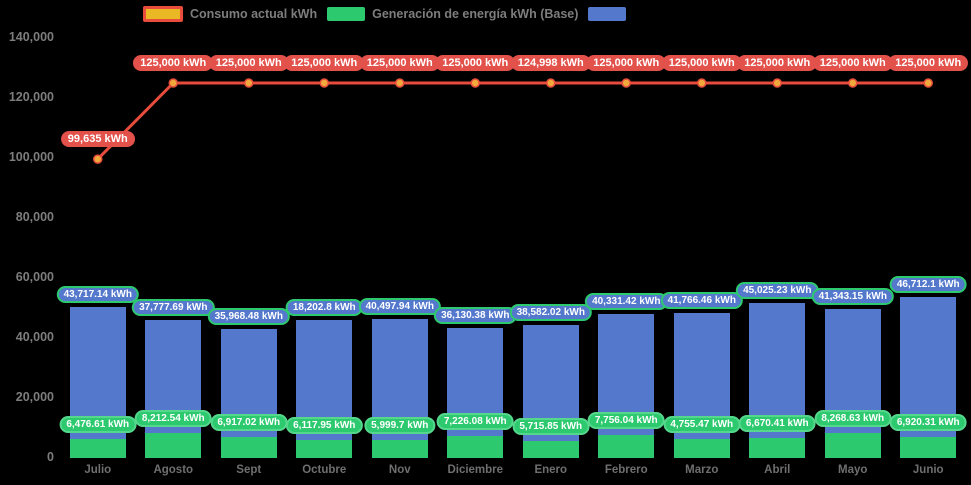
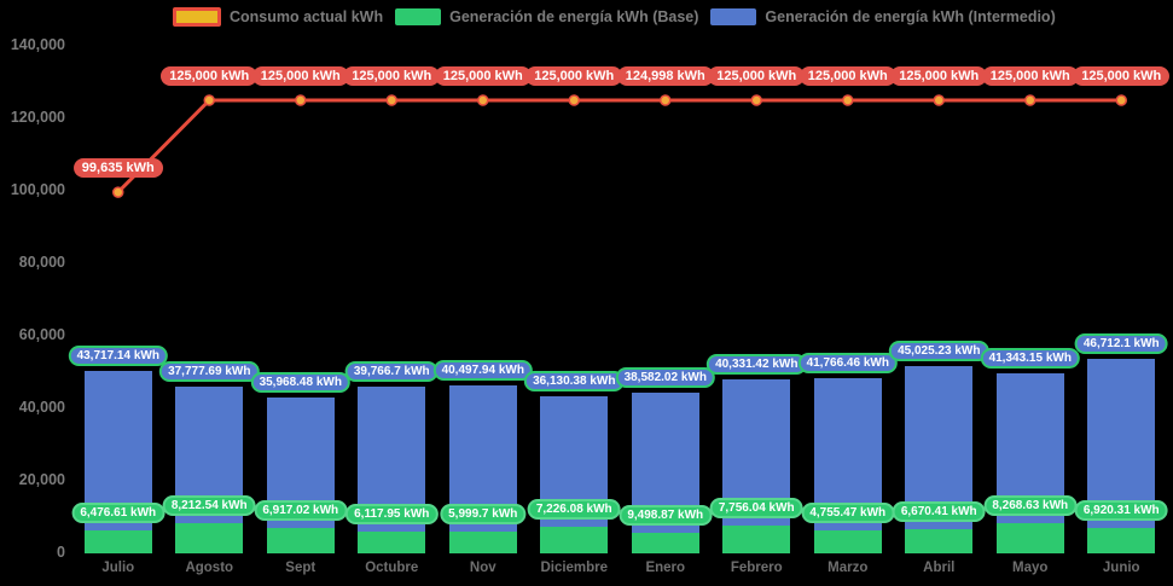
  Consumo actual kWh
  Generación de energía kWh (Base)
+ Generación de energía kWh (Intermedio)
  0
  20,000
  40,000
  60,000
  80,000
  100,000
  120,000
  140,000
  43,717.14 kWh
  6,476.61 kWh
  Julio
  37,777.69 kWh
  8,212.54 kWh
  Agosto
  35,968.48 kWh
  6,917.02 kWh
  Sept
- 18,202.8 kWh
+ 39,766.7 kWh
  6,117.95 kWh
  Octubre
  40,497.94 kWh
  5,999.7 kWh
  Nov
  36,130.38 kWh
  7,226.08 kWh
  Diciembre
  38,582.02 kWh
- 5,715.85 kWh
+ 9,498.87 kWh
  Enero
  40,331.42 kWh
  7,756.04 kWh
  Febrero
  41,766.46 kWh
  4,755.47 kWh
  Marzo
  45,025.23 kWh
  6,670.41 kWh
  Abril
  41,343.15 kWh
  8,268.63 kWh
  Mayo
  46,712.1 kWh
  6,920.31 kWh
  Junio
  99,635 kWh
  125,000 kWh
  125,000 kWh
  125,000 kWh
  125,000 kWh
  125,000 kWh
  124,998 kWh
  125,000 kWh
  125,000 kWh
  125,000 kWh
  125,000 kWh
  125,000 kWh
